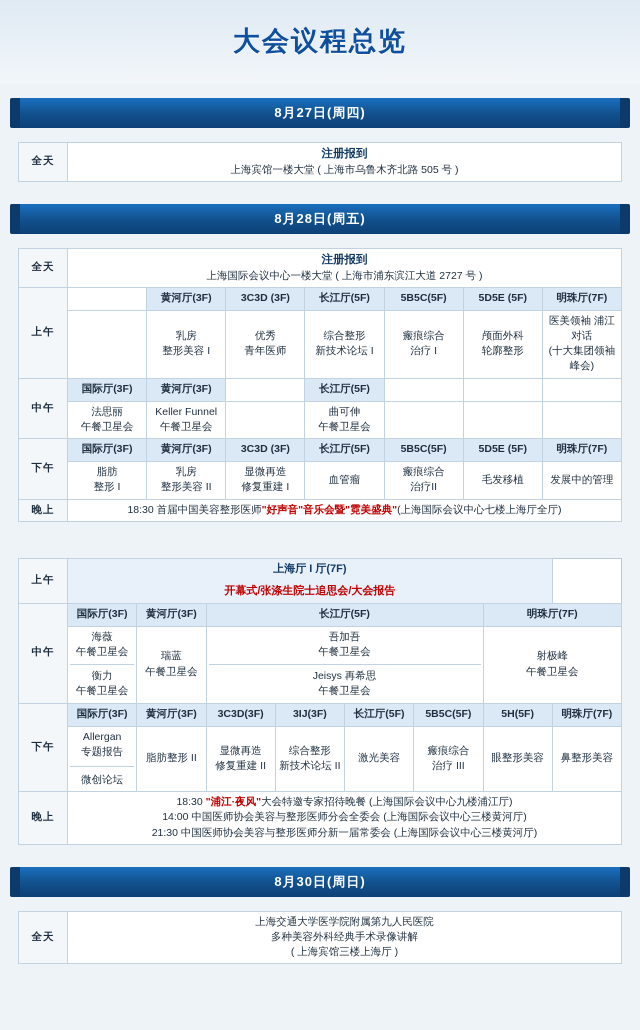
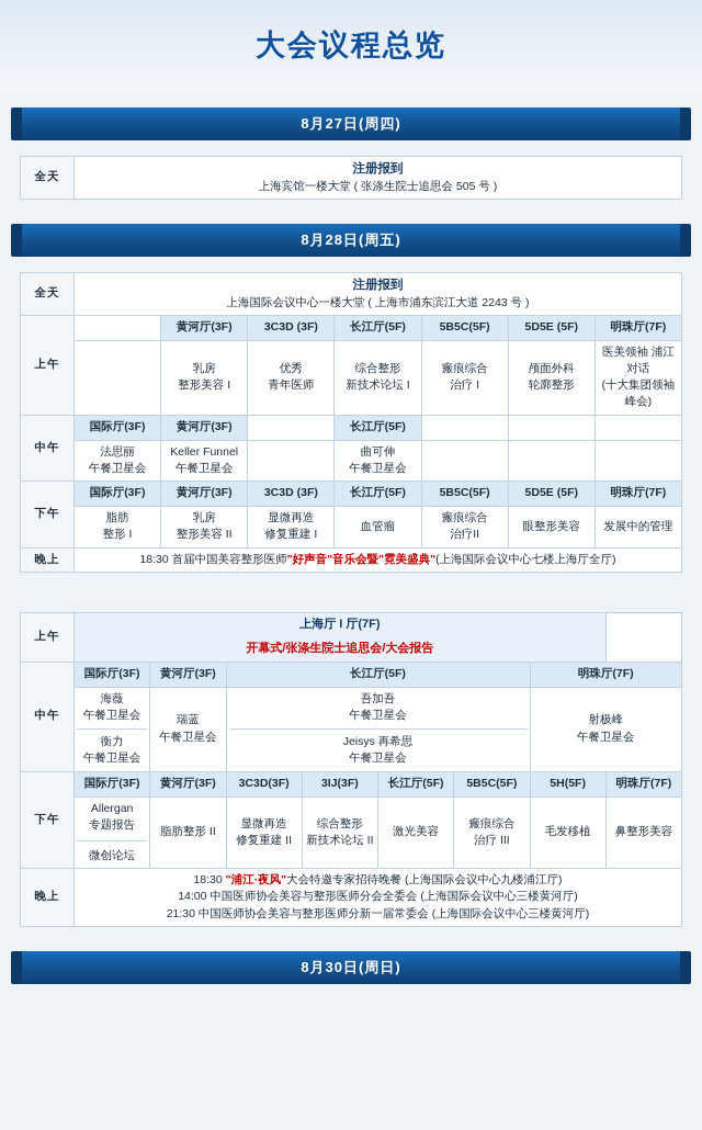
  大会议程总览
  8月27日(周四)
- 全天	注册报到 上海宾馆一楼大堂 ( 上海市乌鲁木齐北路 505 号 )
+ 全天	注册报到 上海宾馆一楼大堂 ( 张涤生院士追思会 505 号 )
  8月28日(周五)
- 全天	注册报到 上海国际会议中心一楼大堂 ( 上海市浦东滨江大道 2727 号 )
+ 全天	注册报到 上海国际会议中心一楼大堂 ( 上海市浦东滨江大道 2243 号 )
  上午		黄河厅(3F)	3C3D (3F)	长江厅(5F)	5B5C(5F)	5D5E (5F)	明珠厅(7F)
  	乳房整形美容 I	优秀青年医师	综合整形新技术论坛 I	瘢痕综合治疗 I	颅面外科轮廓整形	医美领袖 浦江对话(十大集团领袖峰会)
  中午	国际厅(3F)	黄河厅(3F)		长江厅(5F)
  法思丽午餐卫星会	Keller Funnel午餐卫星会		曲可伸午餐卫星会
  下午	国际厅(3F)	黄河厅(3F)	3C3D (3F)	长江厅(5F)	5B5C(5F)	5D5E (5F)	明珠厅(7F)
- 脂肪整形 I	乳房整形美容 II	显微再造修复重建 I	血管瘤	瘢痕综合治疗II	毛发移植	发展中的管理
+ 脂肪整形 I	乳房整形美容 II	显微再造修复重建 I	血管瘤	瘢痕综合治疗II	眼整形美容	发展中的管理
  晚上	18:30 首届中国美容整形医师"好声音"音乐会暨"霓美盛典"(上海国际会议中心七楼上海厅全厅)
  上午	上海厅 I 厅(7F) 开幕式/张涤生院士追思会/大会报告
  中午	国际厅(3F)	黄河厅(3F)	长江厅(5F)	明珠厅(7F)
  海薇午餐卫星会 衡力午餐卫星会	瑞蓝午餐卫星会	吾加吾午餐卫星会 Jeisys 再希思午餐卫星会	射极峰午餐卫星会
  下午	国际厅(3F)	黄河厅(3F)	3C3D(3F)	3IJ(3F)	长江厅(5F)	5B5C(5F)	5H(5F)	明珠厅(7F)
- Allergan专题报告 微创论坛	脂肪整形 II	显微再造修复重建 II	综合整形新技术论坛 II	激光美容	瘢痕综合治疗 III	眼整形美容	鼻整形美容
+ Allergan专题报告 微创论坛	脂肪整形 II	显微再造修复重建 II	综合整形新技术论坛 II	激光美容	瘢痕综合治疗 III	毛发移植	鼻整形美容
  晚上	18:30 "浦江·夜风"大会特邀专家招待晚餐 (上海国际会议中心九楼浦江厅) 14:00 中国医师协会美容与整形医师分会全委会 (上海国际会议中心三楼黄河厅) 21:30 中国医师协会美容与整形医师分新一届常委会 (上海国际会议中心三楼黄河厅)
  8月30日(周日)
- 全天	上海交通大学医学院附属第九人民医院 多种美容外科经典手术录像讲解 ( 上海宾馆三楼上海厅 )
